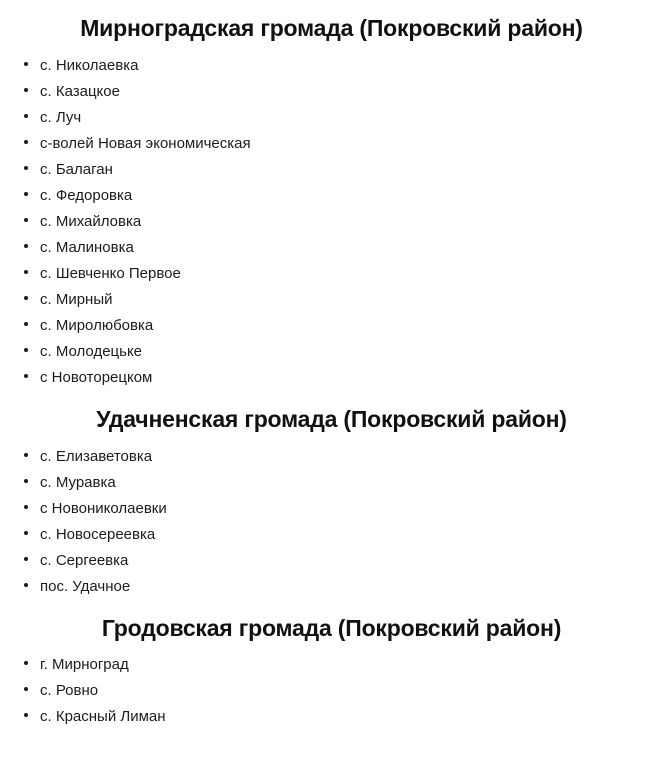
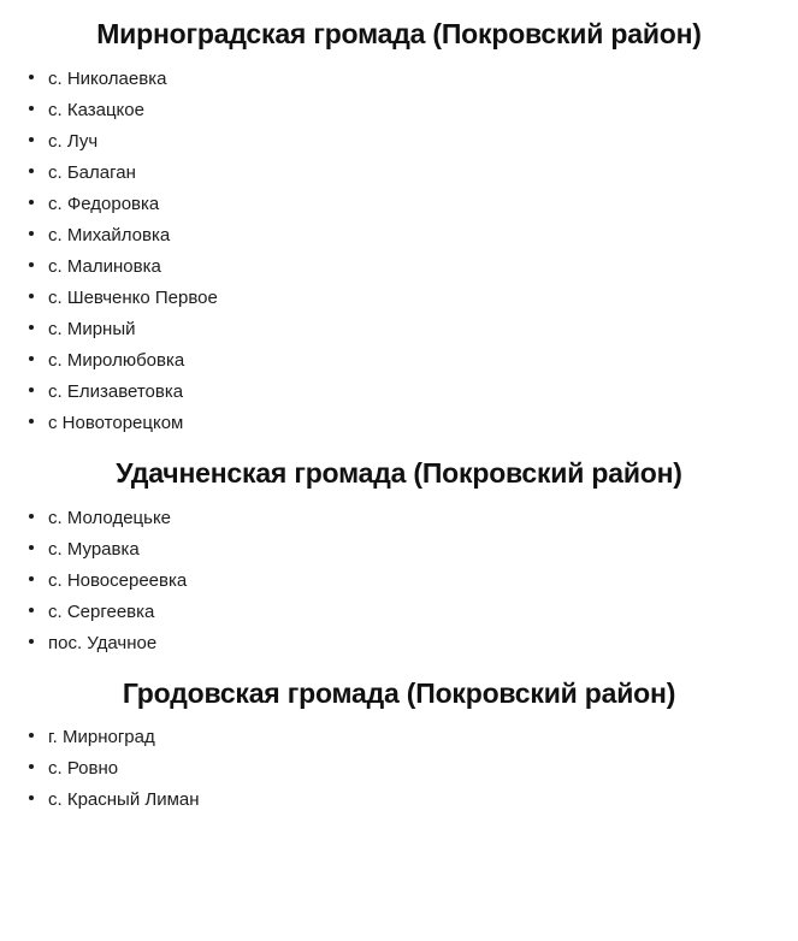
  Мирноградская громада (Покровский район)
  с. Николаевка
  с. Казацкое
  с. Луч
- с-волей Новая экономическая
  с. Балаган
  с. Федоровка
  с. Михайловка
  с. Малиновка
  с. Шевченко Первое
  с. Мирный
  с. Миролюбовка
- с. Молодецьке
+ с. Елизаветовка
  с Новоторецком
  Удачненская громада (Покровский район)
- с. Елизаветовка
+ с. Молодецьке
  с. Муравка
- с Новониколаевки
  с. Новосереевка
  с. Сергеевка
  пос. Удачное
  Гродовская громада (Покровский район)
  г. Мирноград
  с. Ровно
  с. Красный Лиман
